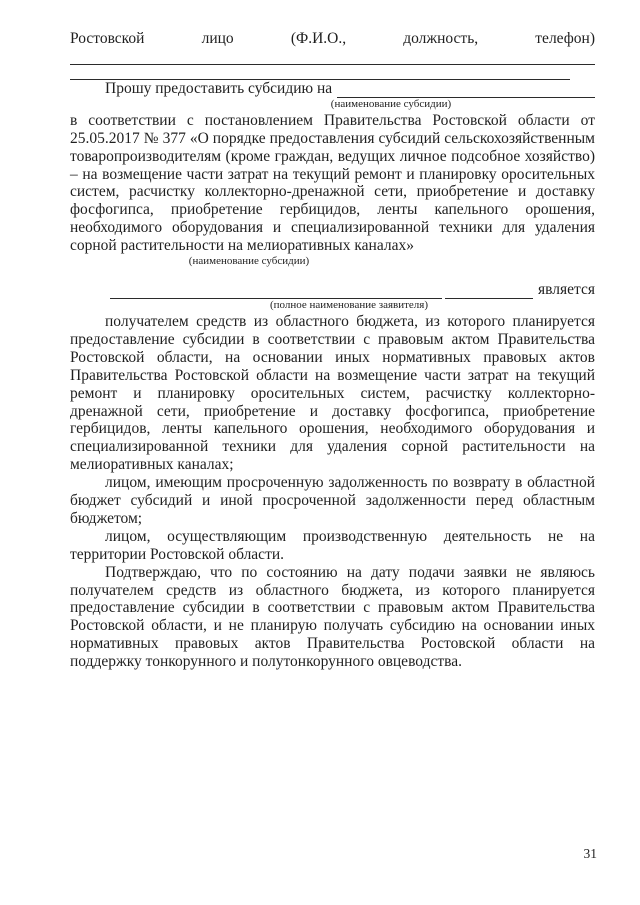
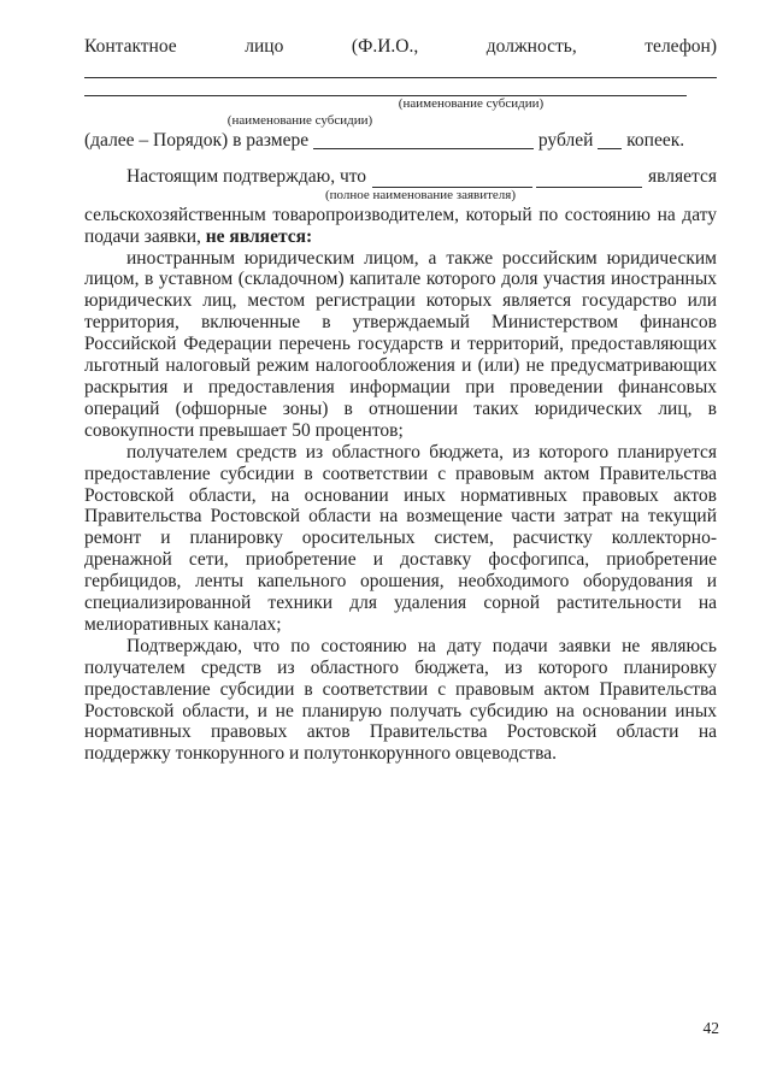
- Ростовской лицо (Ф.И.О., должность, телефон)
+ Контактное лицо (Ф.И.О., должность, телефон)
- Прошу предоставить субсидию на
  (наименование субсидии)
- в соответствии с постановлением Правительства Ростовской области от 25.05.2017 № 377 «О порядке предоставления субсидий сельскохозяйственным товаропроизводителям (кроме граждан, ведущих личное подсобное хозяйство) – на возмещение части затрат на текущий ремонт и планировку оросительных систем, расчистку коллекторно-дренажной сети, приобретение и доставку фосфогипса, приобретение гербицидов, ленты капельного орошения, необходимого оборудования и специализированной техники для удаления сорной растительности на мелиоративных каналах»
  (наименование субсидии)
+ (далее – Порядок) в размере рублей копеек.
+ Настоящим подтверждаю, что
  является
  (полное наименование заявителя)
+ сельскохозяйственным товаропроизводителем, который по состоянию на дату подачи заявки, не является:
+ иностранным юридическим лицом, а также российским юридическим лицом, в уставном (складочном) капитале которого доля участия иностранных юридических лиц, местом регистрации которых является государство или территория, включенные в утверждаемый Министерством финансов Российской Федерации перечень государств и территорий, предоставляющих льготный налоговый режим налогообложения и (или) не предусматривающих раскрытия и предоставления информации при проведении финансовых операций (офшорные зоны) в отношении таких юридических лиц, в совокупности превышает 50 процентов;
  получателем средств из областного бюджета, из которого планируется предоставление субсидии в соответствии с правовым актом Правительства Ростовской области, на основании иных нормативных правовых актов Правительства Ростовской области на возмещение части затрат на текущий ремонт и планировку оросительных систем, расчистку коллекторно-дренажной сети, приобретение и доставку фосфогипса, приобретение гербицидов, ленты капельного орошения, необходимого оборудования и специализированной техники для удаления сорной растительности на мелиоративных каналах;
- лицом, имеющим просроченную задолженность по возврату в областной бюджет субсидий и иной просроченной задолженности перед областным бюджетом;
- лицом, осуществляющим производственную деятельность не на территории Ростовской области.
- Подтверждаю, что по состоянию на дату подачи заявки не являюсь получателем средств из областного бюджета, из которого планируется предоставление субсидии в соответствии с правовым актом Правительства Ростовской области, и не планирую получать субсидию на основании иных нормативных правовых актов Правительства Ростовской области на поддержку тонкорунного и полутонкорунного овцеводства.
+ Подтверждаю, что по состоянию на дату подачи заявки не являюсь получателем средств из областного бюджета, из которого планировку предоставление субсидии в соответствии с правовым актом Правительства Ростовской области, и не планирую получать субсидию на основании иных нормативных правовых актов Правительства Ростовской области на поддержку тонкорунного и полутонкорунного овцеводства.
- 31
+ 42
